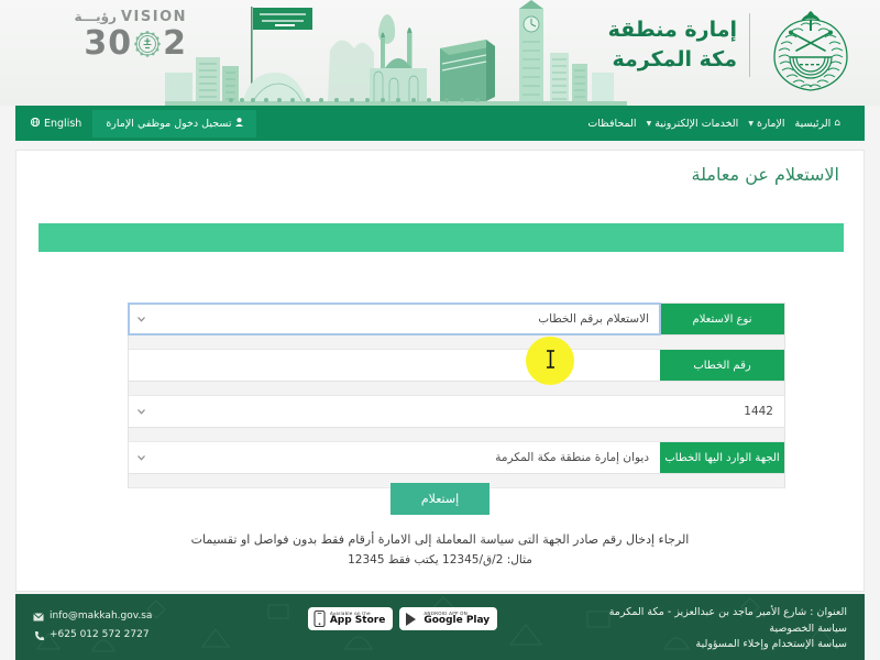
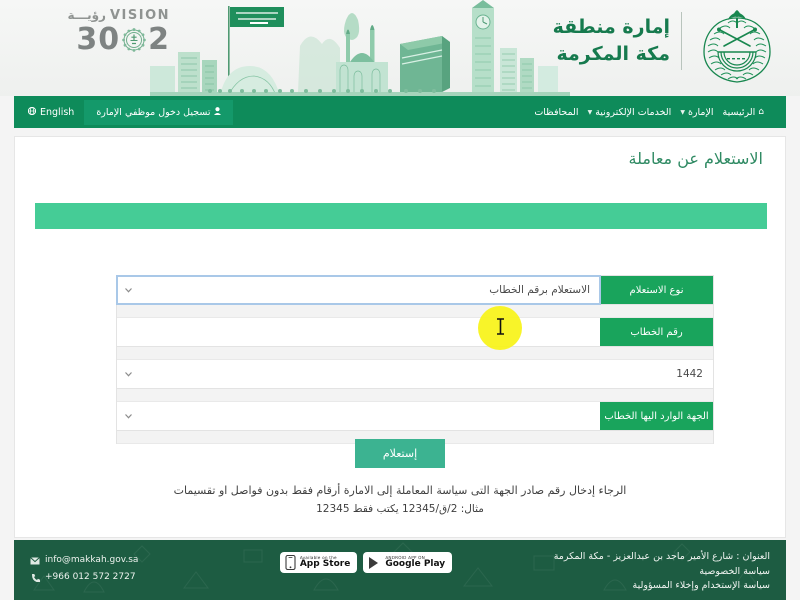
  VISION
  رؤيـــة
  2
  30
  إمارة منطقة
  مكة المكرمة
  ⌂
  الرئيسية
  الإمارة
  الخدمات الإلكترونية
  المحافظات
  تسجيل دخول موظفي الإمارة
  English
  الاستعلام عن معاملة
  نوع الاستعلام
  الاستعلام برقم الخطاب
  رقم الخطاب
  1442
  الجهة الوارد اليها الخطاب
- ديوان إمارة منطقة مكة المكرمة
  إستعلام
  الرجاء إدخال رقم صادر الجهة التى سياسة المعاملة إلى الامارة أرقام فقط بدون فواصل او تقسيمات
  مثال: 2/ق/12345 يكتب فقط 12345
  العنوان : شارع الأمير ماجد بن عبدالعزيز - مكة المكرمة
  سياسة الخصوصية
  سياسة الإستخدام وإخلاء المسؤولية
  Google Play
  App Store
  info@makkah.gov.sa
- +625 012 572 2727
+ +966 012 572 2727
